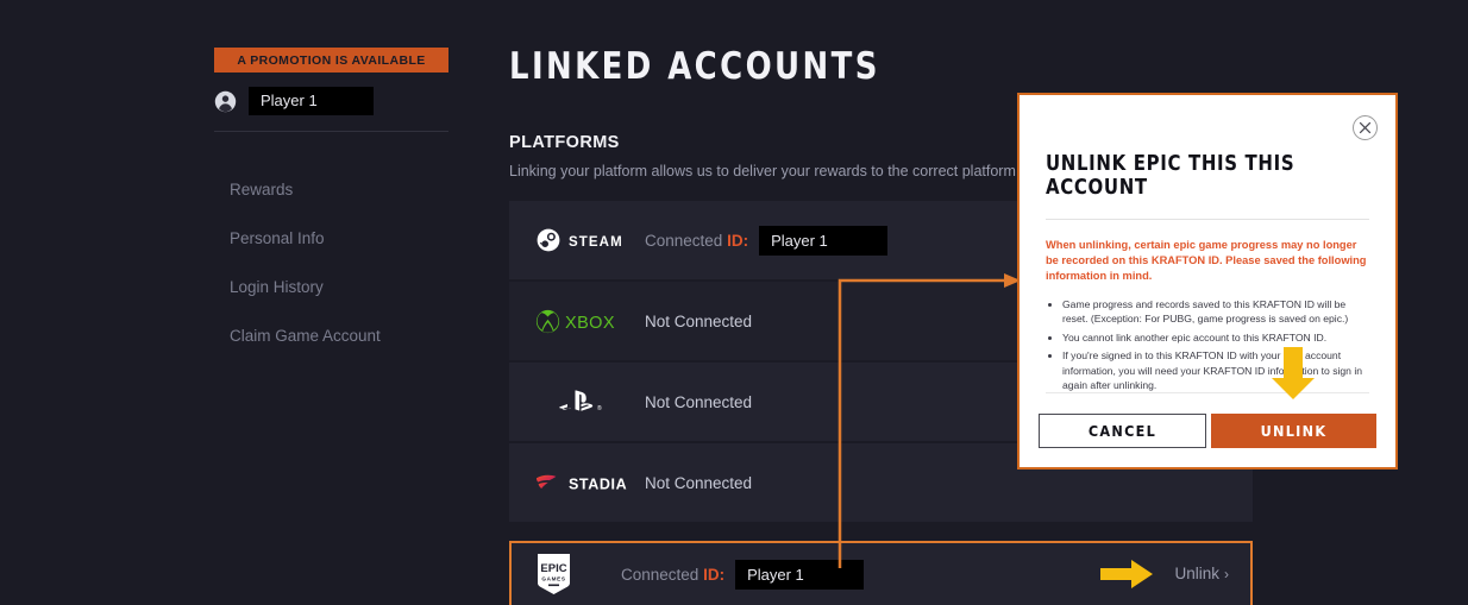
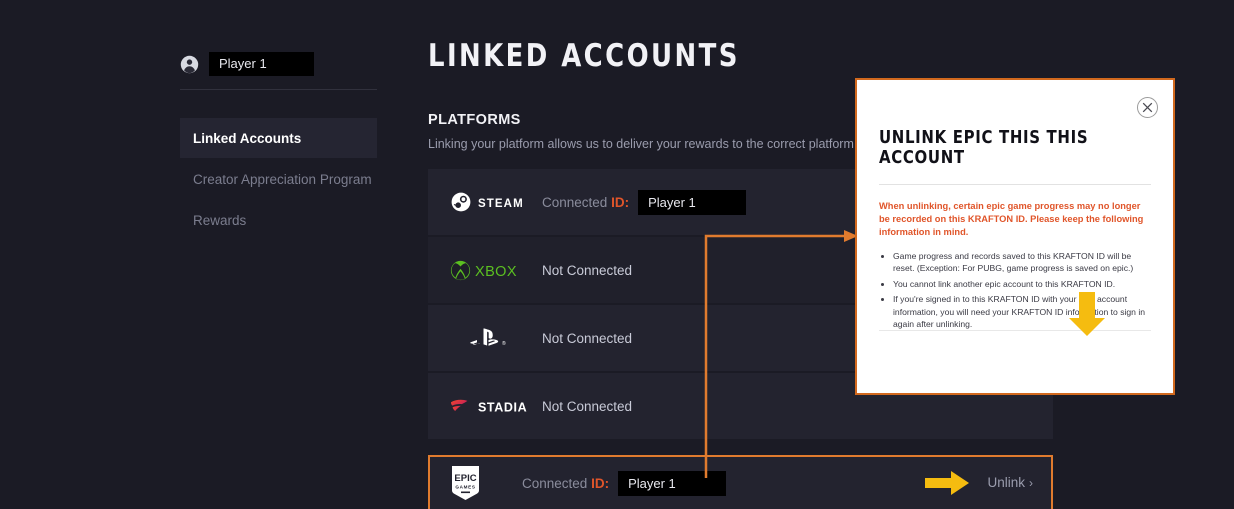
- A PROMOTION IS AVAILABLE
  Player 1
+ Linked Accounts
+ Creator Appreciation Program
  Rewards
- Personal Info
- Login History
- Claim Game Account
  LINKED ACCOUNTS
  PLATFORMS
  Linking your platform allows us to deliver your rewards to the correct platform
  STEAM
  Connected ID:
  Player 1
  XBOX
  Not Connected
  Not Connected
  STADIA
  Not Connected
  EPIC
  Connected ID:
  Player 1
  Unlink ›
  UNLINK EPIC THIS THIS ACCOUNT
- When unlinking, certain epic game progress may no longer be recorded on this KRAFTON ID. Please saved the following information in mind.
+ When unlinking, certain epic game progress may no longer be recorded on this KRAFTON ID. Please keep the following information in mind.
  Game progress and records saved to this KRAFTON ID will be reset. (Exception: For PUBG, game progress is saved on epic.)
  You cannot link another epic account to this KRAFTON ID.
  If you're signed in to this KRAFTON ID with your account information, you will need your KRAFTON ID infotion to sign in again after unlinking.
- CANCEL
- UNLINK
